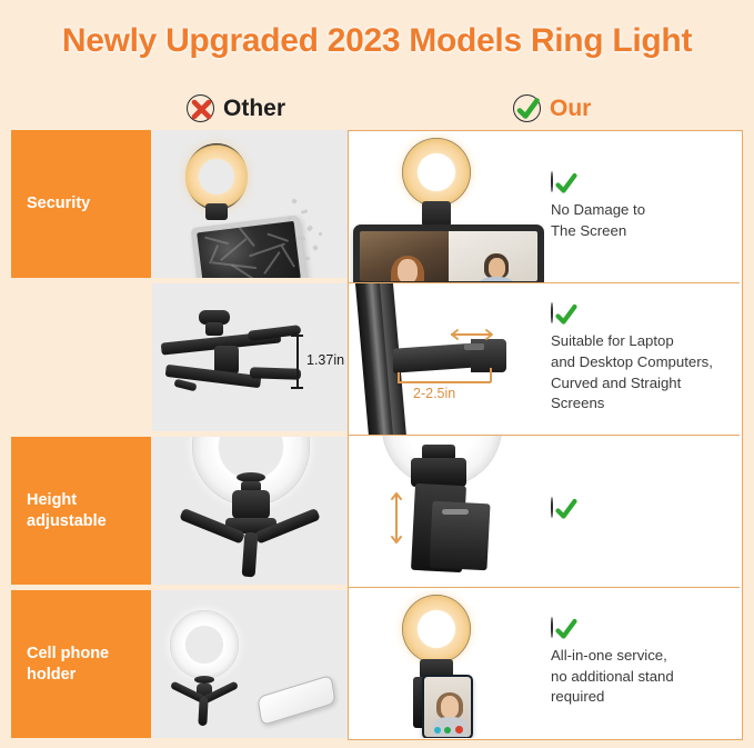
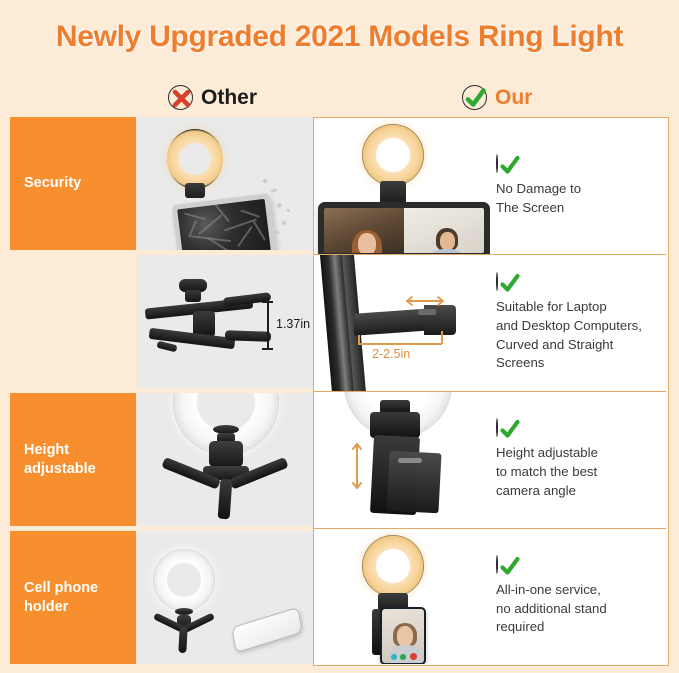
- Newly Upgraded 2023 Models Ring Light
+ Newly Upgraded 2021 Models Ring Light
  Other
  Our
  Security
  1.37in
  Height
  adjustable
  Cell phone
  holder
  No Damage to
  The Screen
  2-2.5in
  Suitable for Laptop
  and Desktop Computers,
  Curved and Straight
  Screens
+ Height adjustable
+ to match the best
+ camera angle
  All-in-one service,
  no additional stand
  required
